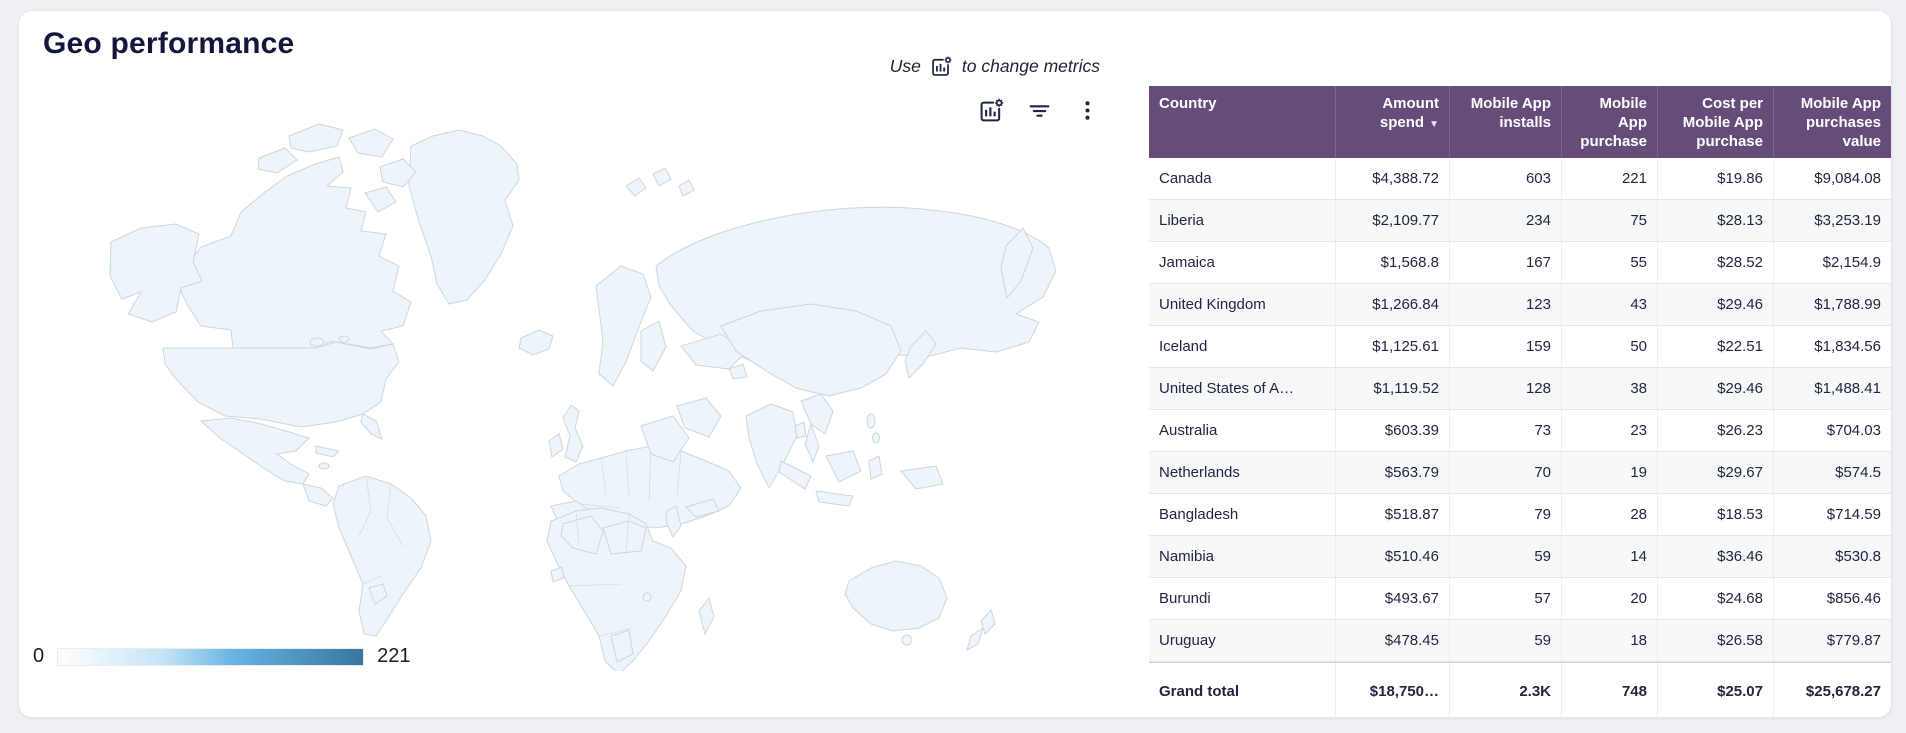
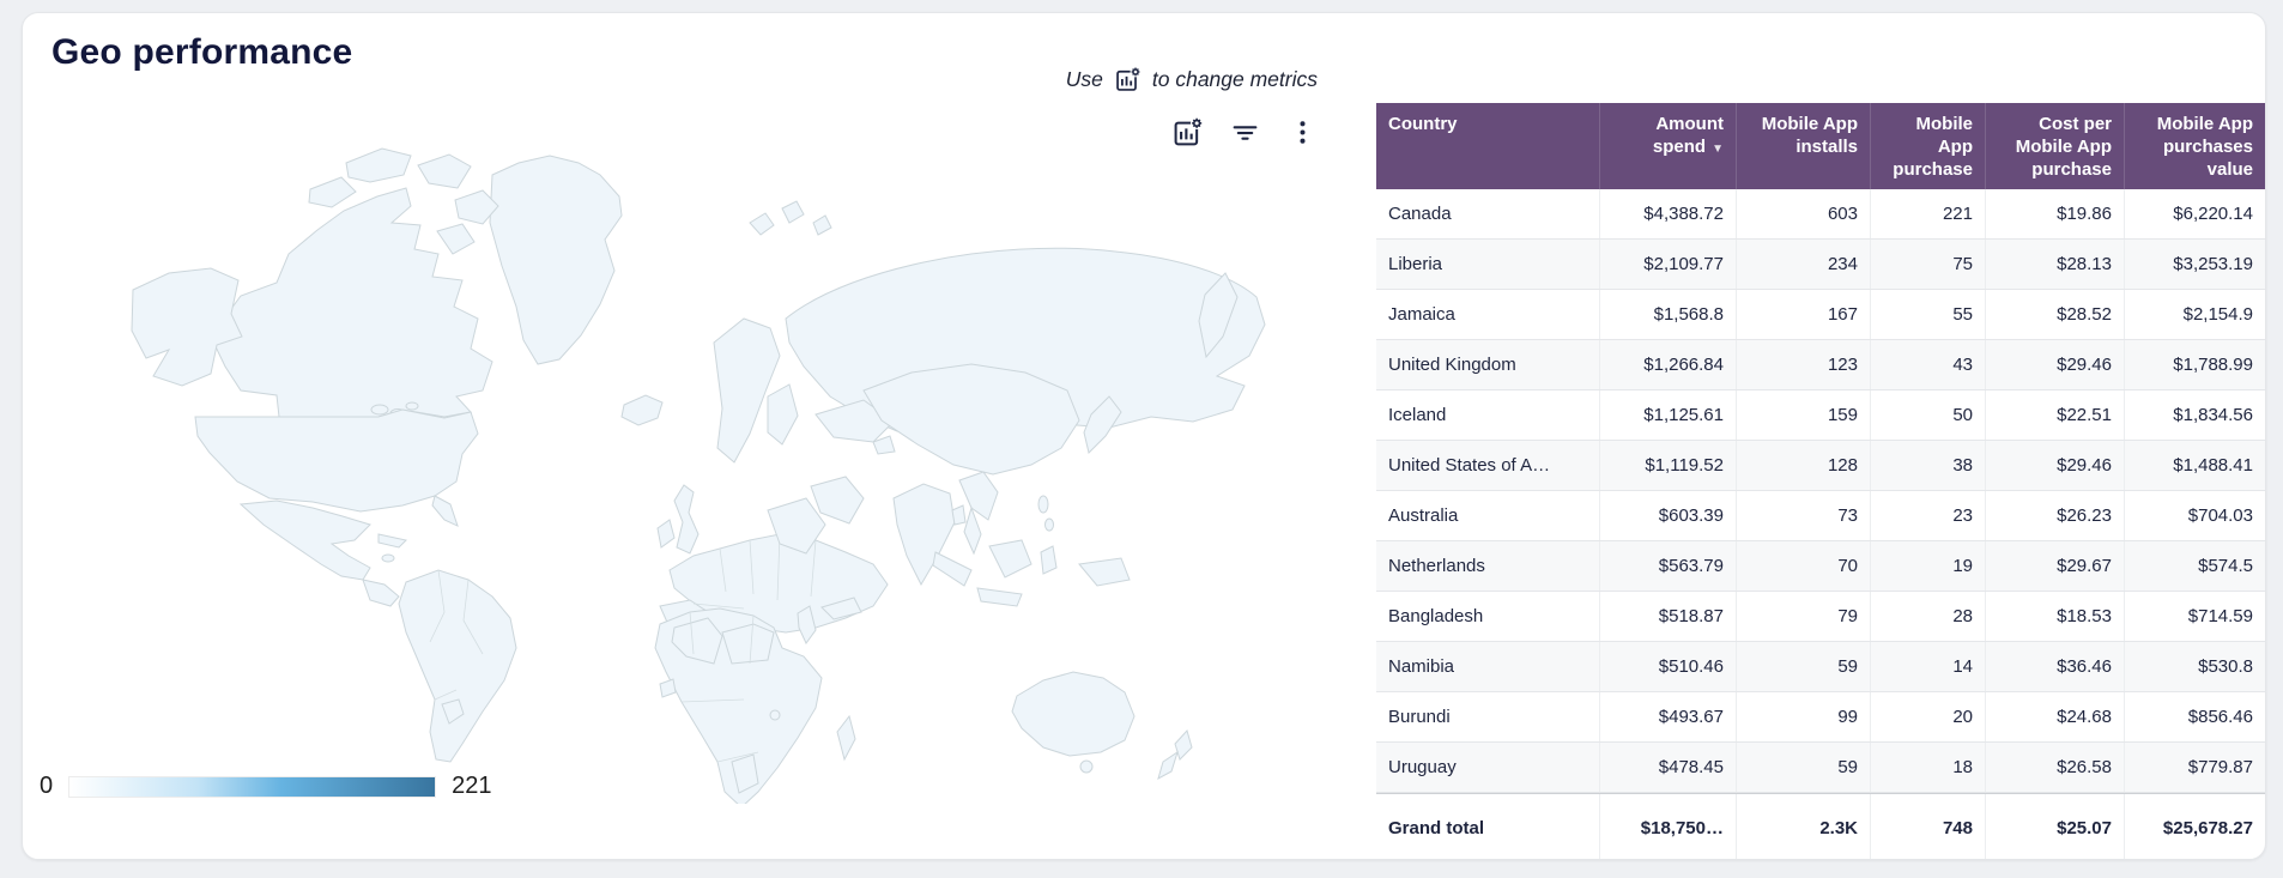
  Geo performance
  Use
  to change metrics
  0
  221
  Country
  Amount spend ▼
  Mobile App installs
  Mobile App purchase
  Cost per Mobile App purchase
  Mobile App purchases value
  Canada
  $4,388.72
  603
  221
  $19.86
- $9,084.08
+ $6,220.14
  Liberia
  $2,109.77
  234
  75
  $28.13
  $3,253.19
  Jamaica
  $1,568.8
  167
  55
  $28.52
  $2,154.9
  United Kingdom
  $1,266.84
  123
  43
  $29.46
  $1,788.99
  Iceland
  $1,125.61
  159
  50
  $22.51
  $1,834.56
  United States of A…
  $1,119.52
  128
  38
  $29.46
  $1,488.41
  Australia
  $603.39
  73
  23
  $26.23
  $704.03
  Netherlands
  $563.79
  70
  19
  $29.67
  $574.5
  Bangladesh
  $518.87
  79
  28
  $18.53
  $714.59
  Namibia
  $510.46
  59
  14
  $36.46
  $530.8
  Burundi
  $493.67
- 57
+ 99
  20
  $24.68
  $856.46
  Uruguay
  $478.45
  59
  18
  $26.58
  $779.87
  Grand total
  $18,750…
  2.3K
  748
  $25.07
  $25,678.27
